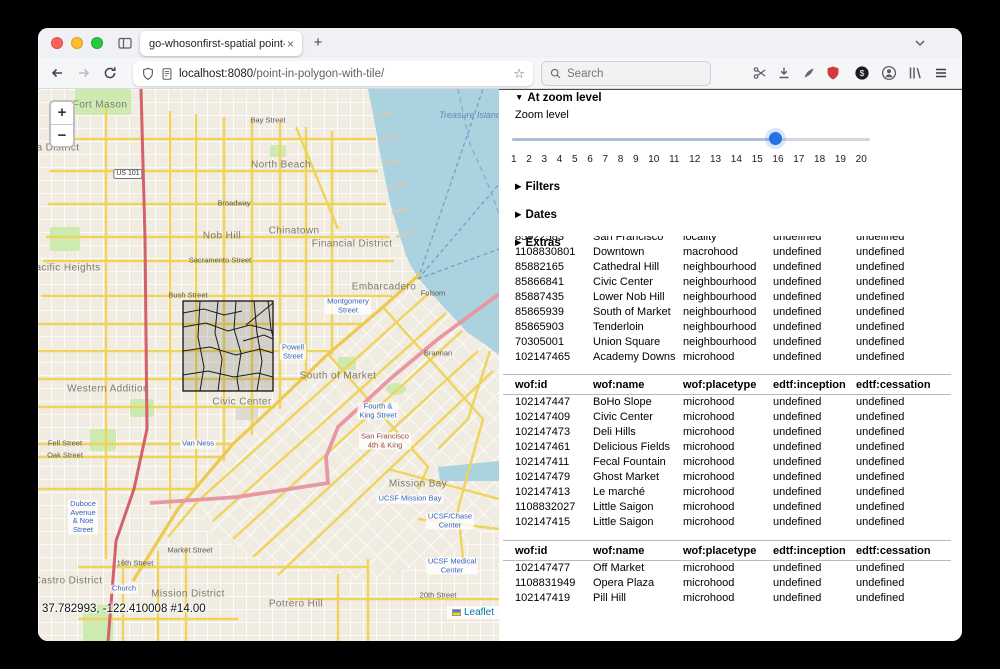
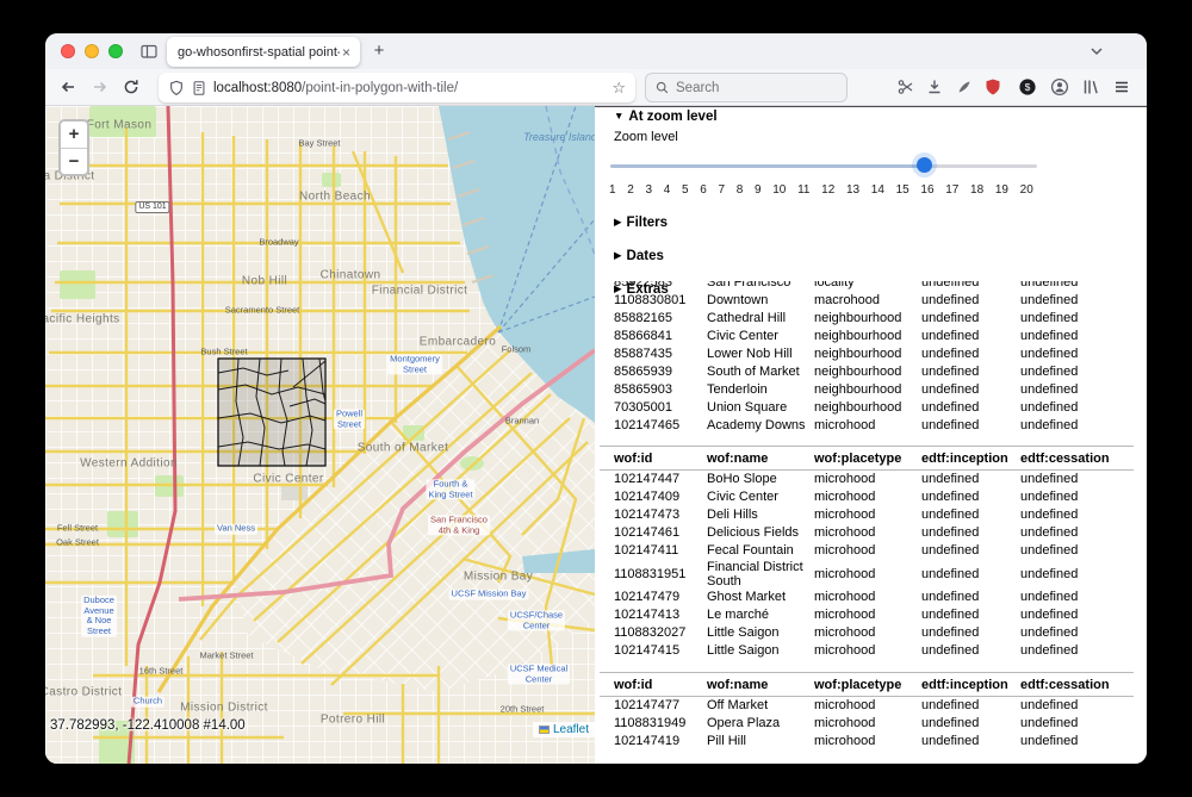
  go-whosonfirst-spatial point-
  ×
  +
  localhost:8080/point-in-polygon-with-tile/
  ☆
  Search
  $
  Fort Mason
  Bay Street
  North Beach
  Broadway
  Nob Hill
  Chinatown
  Financial District
  Treasure Islan
  acific Heights
  Sacramento Street
  Embarcadero
  Bush Street
  Montgomery
  Street
  Folsom
  Powell
  Street
  Brannan
  South of Market
  Western Addition
  Civic Center
  Fourth &
  King Street
  Van Ness
  San Francisco
  4th & King
  Fell Street
  Oak Street
  Mission Bay
  UCSF Mission Bay
  Duboce
  Avenue
  & Noe
  Street
  UCSF/Chase
  Center
  Market Street
  16th Street
  UCSF Medical
  Center
  Castro District
  Church
  Mission District
  Potrero Hill
  20th Street
  +
  −
  37.782993, -122.410008 #14.00
  Leaflet
  ▼ At zoom level
  Zoom level
  1
  2
  3
  4
  5
  6
  7
  8
  9
  10
  11
  12
  13
  14
  15
  16
  17
  18
  19
  20
  ▶ Filters
  ▶ Dates
  ▶ Extras
  85922583	San Francisco	locality	undefined	undefined
  1108830801	Downtown	macrohood	undefined	undefined
  85882165	Cathedral Hill	neighbourhood	undefined	undefined
  85866841	Civic Center	neighbourhood	undefined	undefined
  85887435	Lower Nob Hill	neighbourhood	undefined	undefined
  85865939	South of Market	neighbourhood	undefined	undefined
  85865903	Tenderloin	neighbourhood	undefined	undefined
  70305001	Union Square	neighbourhood	undefined	undefined
  102147465	Academy Downs	microhood	undefined	undefined
  wof:id	wof:name	wof:placetype	edtf:inception	edtf:cessation
  102147447	BoHo Slope	microhood	undefined	undefined
  102147409	Civic Center	microhood	undefined	undefined
  102147473	Deli Hills	microhood	undefined	undefined
  102147461	Delicious Fields	microhood	undefined	undefined
  102147411	Fecal Fountain	microhood	undefined	undefined
+ 1108831951	Financial District South	microhood	undefined	undefined
  102147479	Ghost Market	microhood	undefined	undefined
  102147413	Le marché	microhood	undefined	undefined
  1108832027	Little Saigon	microhood	undefined	undefined
  102147415	Little Saigon	microhood	undefined	undefined
  wof:id	wof:name	wof:placetype	edtf:inception	edtf:cessation
  102147477	Off Market	microhood	undefined	undefined
  1108831949	Opera Plaza	microhood	undefined	undefined
  102147419	Pill Hill	microhood	undefined	undefined
